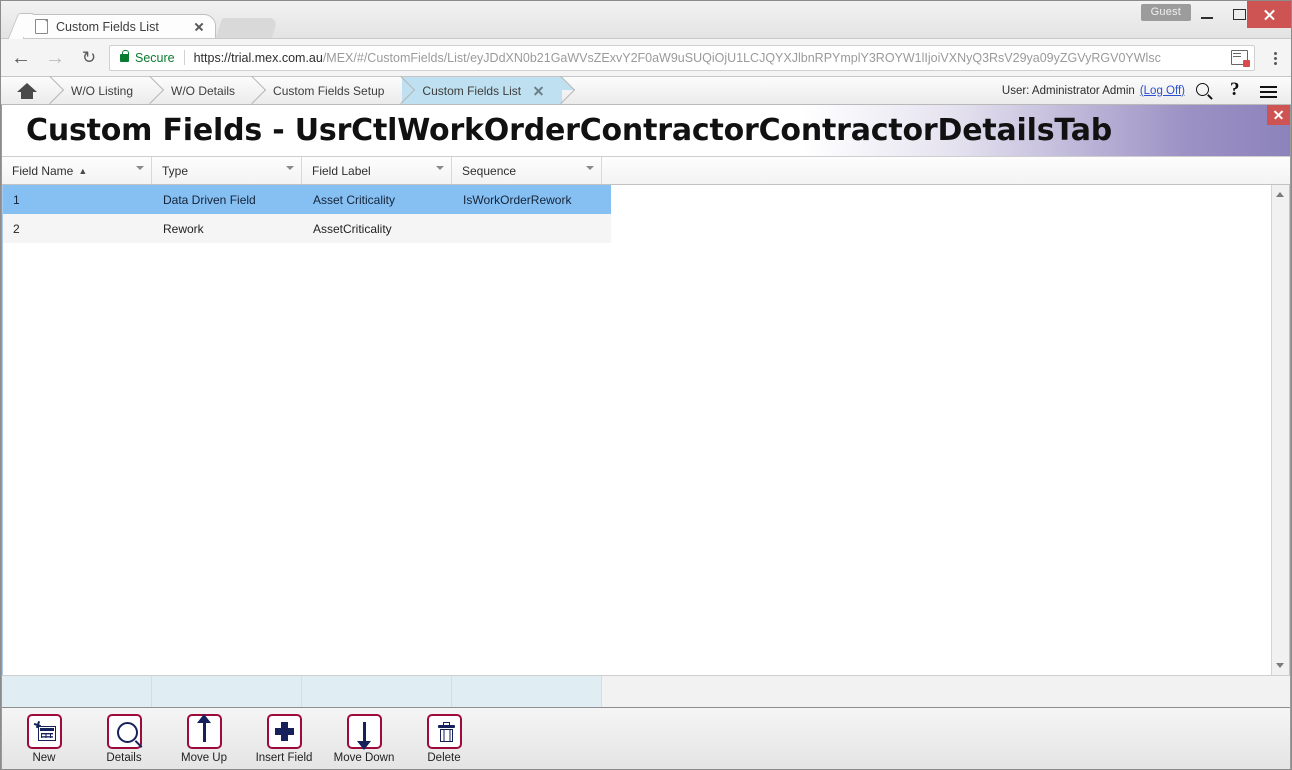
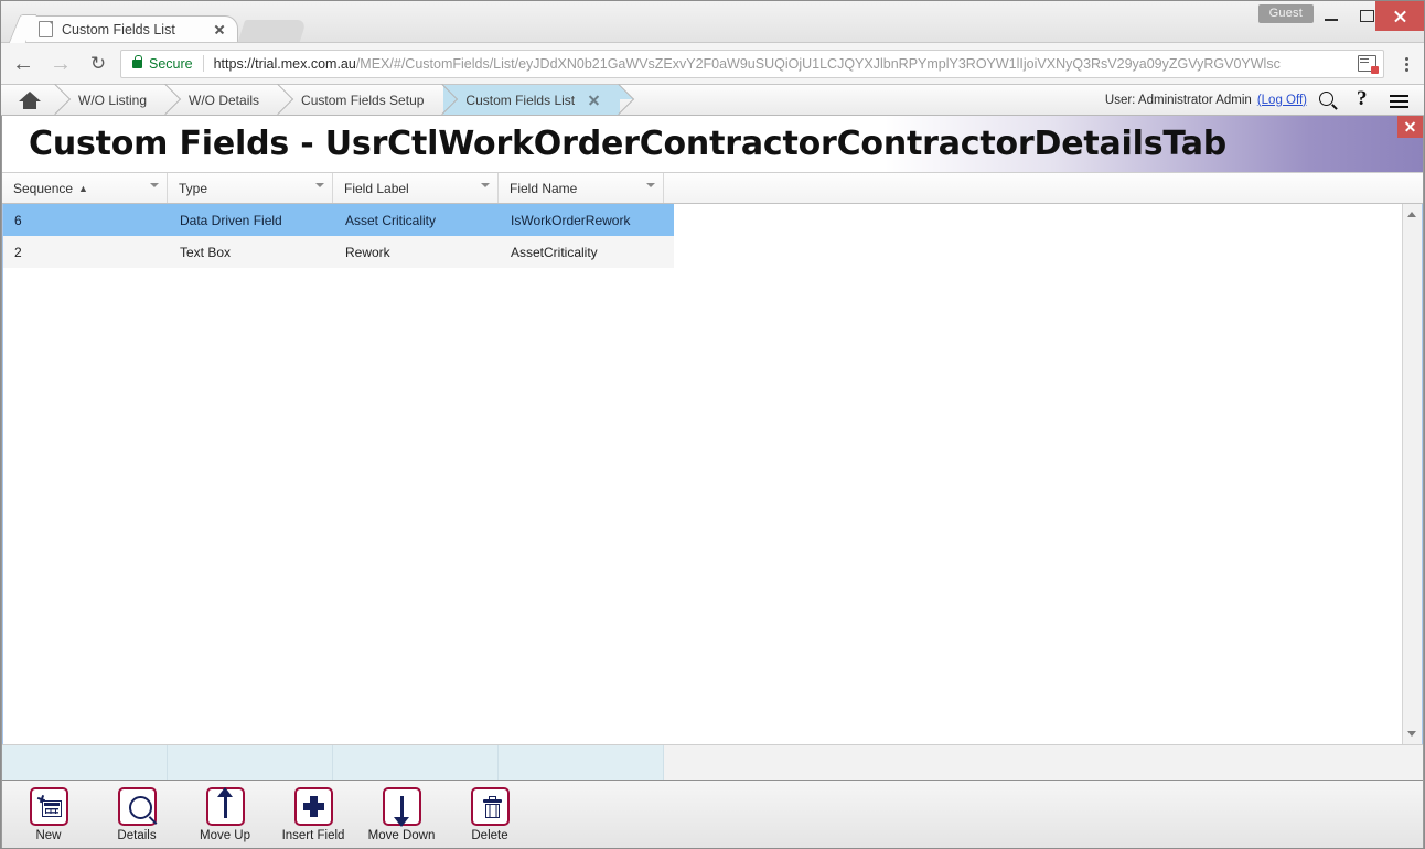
  Custom Fields List
  Guest
  ←
  →
  ↻
  Secure
  https://trial.mex.com.au/MEX/#/CustomFields/List/eyJDdXN0b21GaWVsZExvY2F0aW9uSUQiOjU1LCJQYXJlbnRPYmplY3ROYW1lIjoiVXNyQ3RsV29ya09yZGVyRGV0YWlsc
  W/O Listing
  W/O Details
  Custom Fields Setup
  Custom Fields List
  User: Administrator Admin
  (Log Off)
  ?
  Custom Fields - UsrCtlWorkOrderContractorContractorDetailsTab
- Field Name
+ Sequence
  ▲
  Type
  Field Label
- Sequence
+ Field Name
- 1
+ 6
  Data Driven Field
  Asset Criticality
  IsWorkOrderRework
  2
+ Text Box
  Rework
  AssetCriticality
  New
  Details
  Move Up
  Insert Field
  Move Down
  Delete
